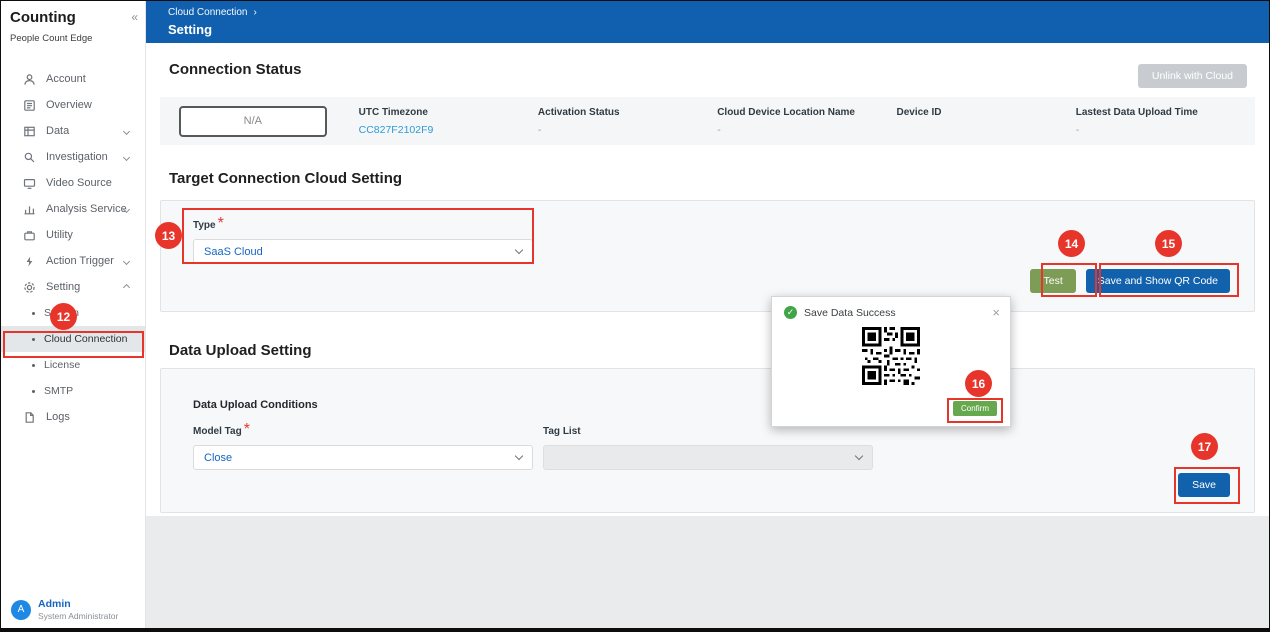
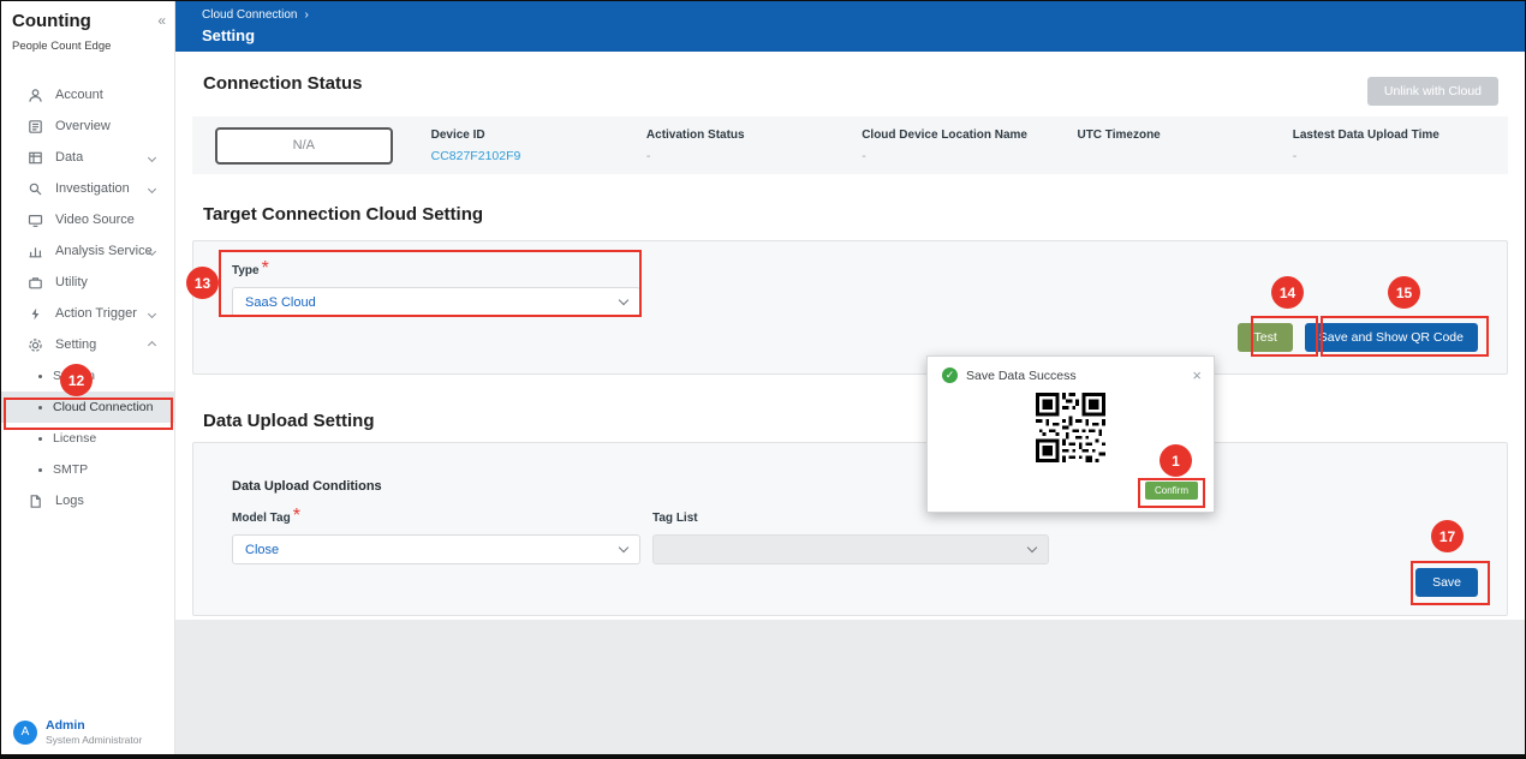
  Counting
  «
  People Count Edge
  Account
  Overview
  Data
  Investigation
  Video Source
  Analysis Service
  Utility
  Action Trigger
  Setting
  Cloud Connection
  License
  SMTP
  Logs
  A
  Admin
  System Administrator
  Cloud Connection
  ›
  Setting
  Connection Status
  Unlink with Cloud
  N/A
- UTC Timezone
+ Device ID
  CC827F2102F9
  Activation Status
  -
  Cloud Device Location Name
  -
- Device ID
+ UTC Timezone
  Lastest Data Upload Time
  -
  Target Connection Cloud Setting
  Type *
  SaaS Cloud
  Test
  Save and Show QR Code
  Data Upload Setting
  Data Upload Conditions
  Model Tag *
  Close
  Tag List
  Save
  ✓
  Save Data Success
  ×
  Confirm
  12
  13
  14
  15
- 16
+ 1
  17
